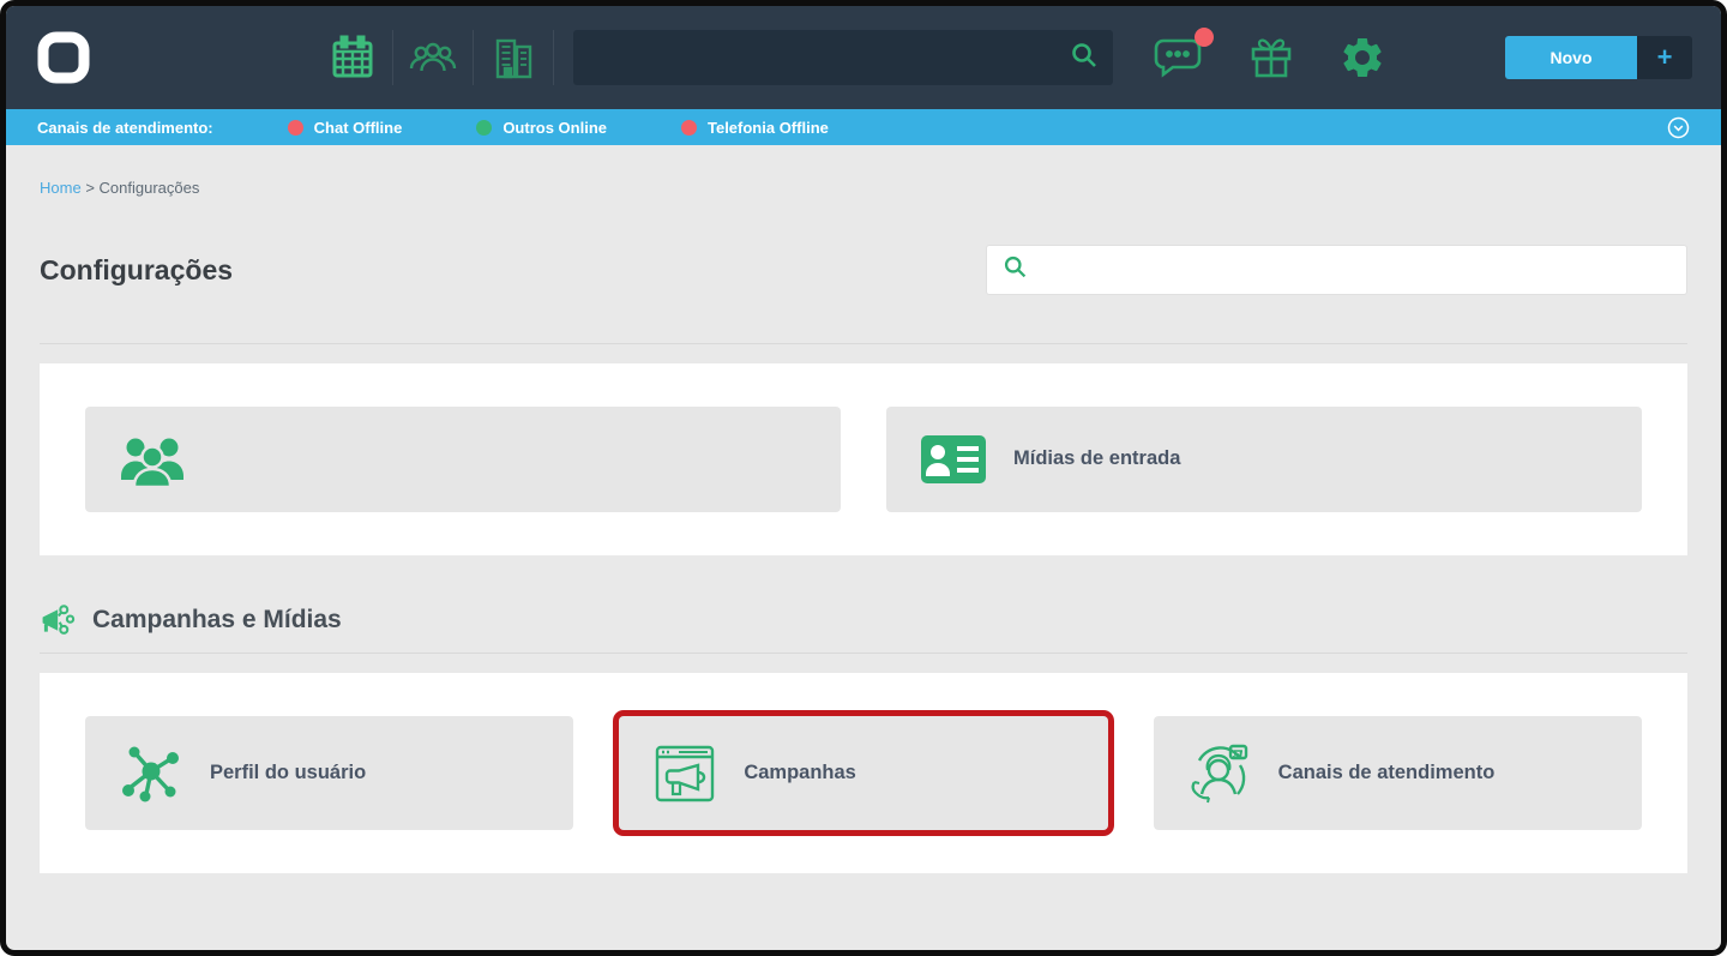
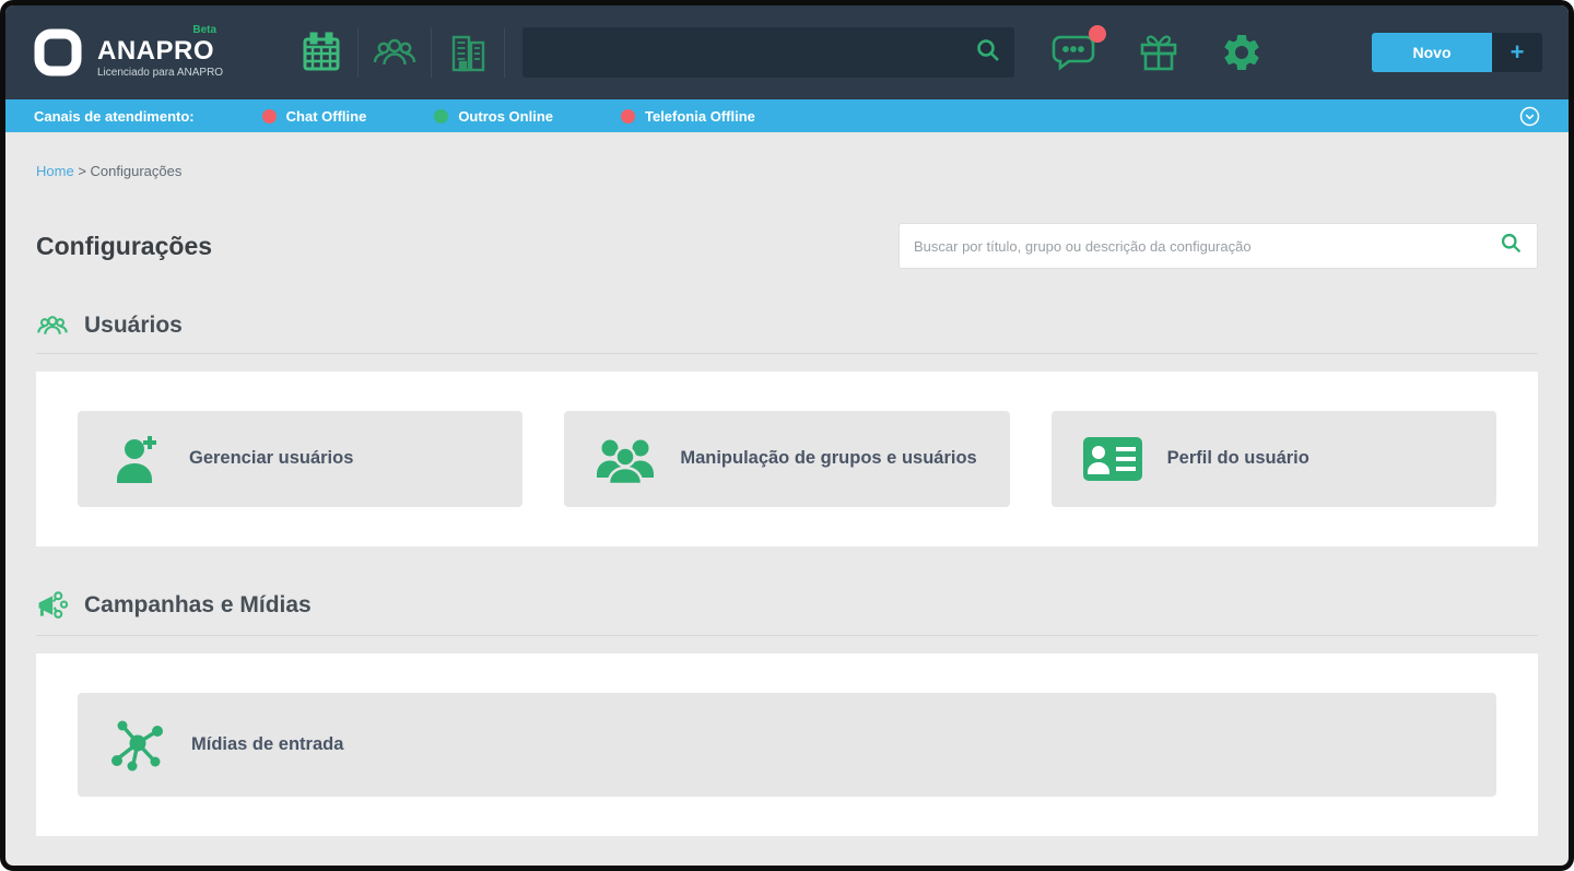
+ Beta
+ ANAPRO
+ Licenciado para ANAPRO
  Novo
  +
  Canais de atendimento:
  Chat Offline
  Outros Online
  Telefonia Offline
  Home > Configurações
  Configurações
+ Buscar por título, grupo ou descrição da configuração
+ Usuários
+ Gerenciar usuários
+ Manipulação de grupos e usuários
- Mídias de entrada
+ Perfil do usuário
  Campanhas e Mídias
- Perfil do usuário
+ Mídias de entrada
- Campanhas
- Canais de atendimento
